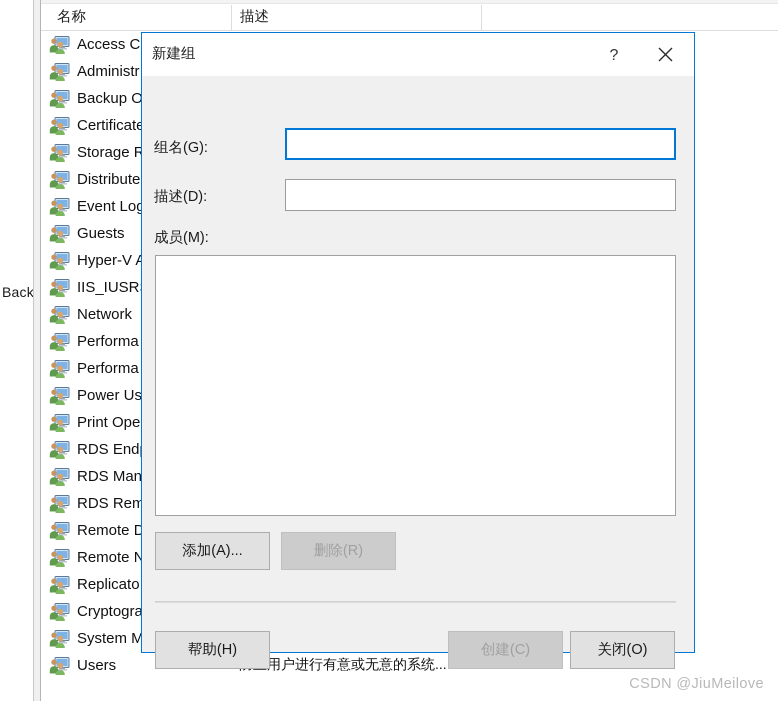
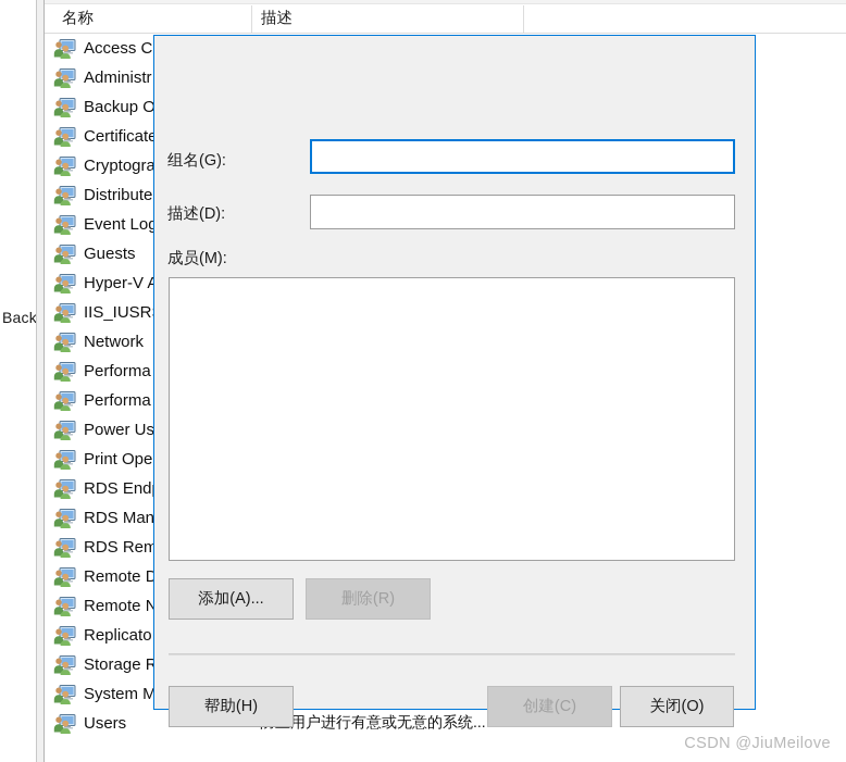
  Back
  名称
  描述
  Access C
  Administr
  Backup O
  Certificat
- Storage R
+ Cryptogra
  Distribute
  Event Lo
  Guests
  Hyper-V
  IIS_IUSR
  Network
  Performa
  Performa
  Power Us
  Print Ope
  RDS End
  RDS Man
  RDS Rem
  Remote D
  Remote N
  Replicato
- Cryptogra
+ Storage R
  System M
  Users
  用户进行有意或无意的系统...
- 新建组
- ?
  组名(G):
  描述(D):
  成员(M):
  添加(A)...
  删除(R)
  帮助(H)
  创建(C)
  关闭(O)
  CSDN @JiuMeilove
